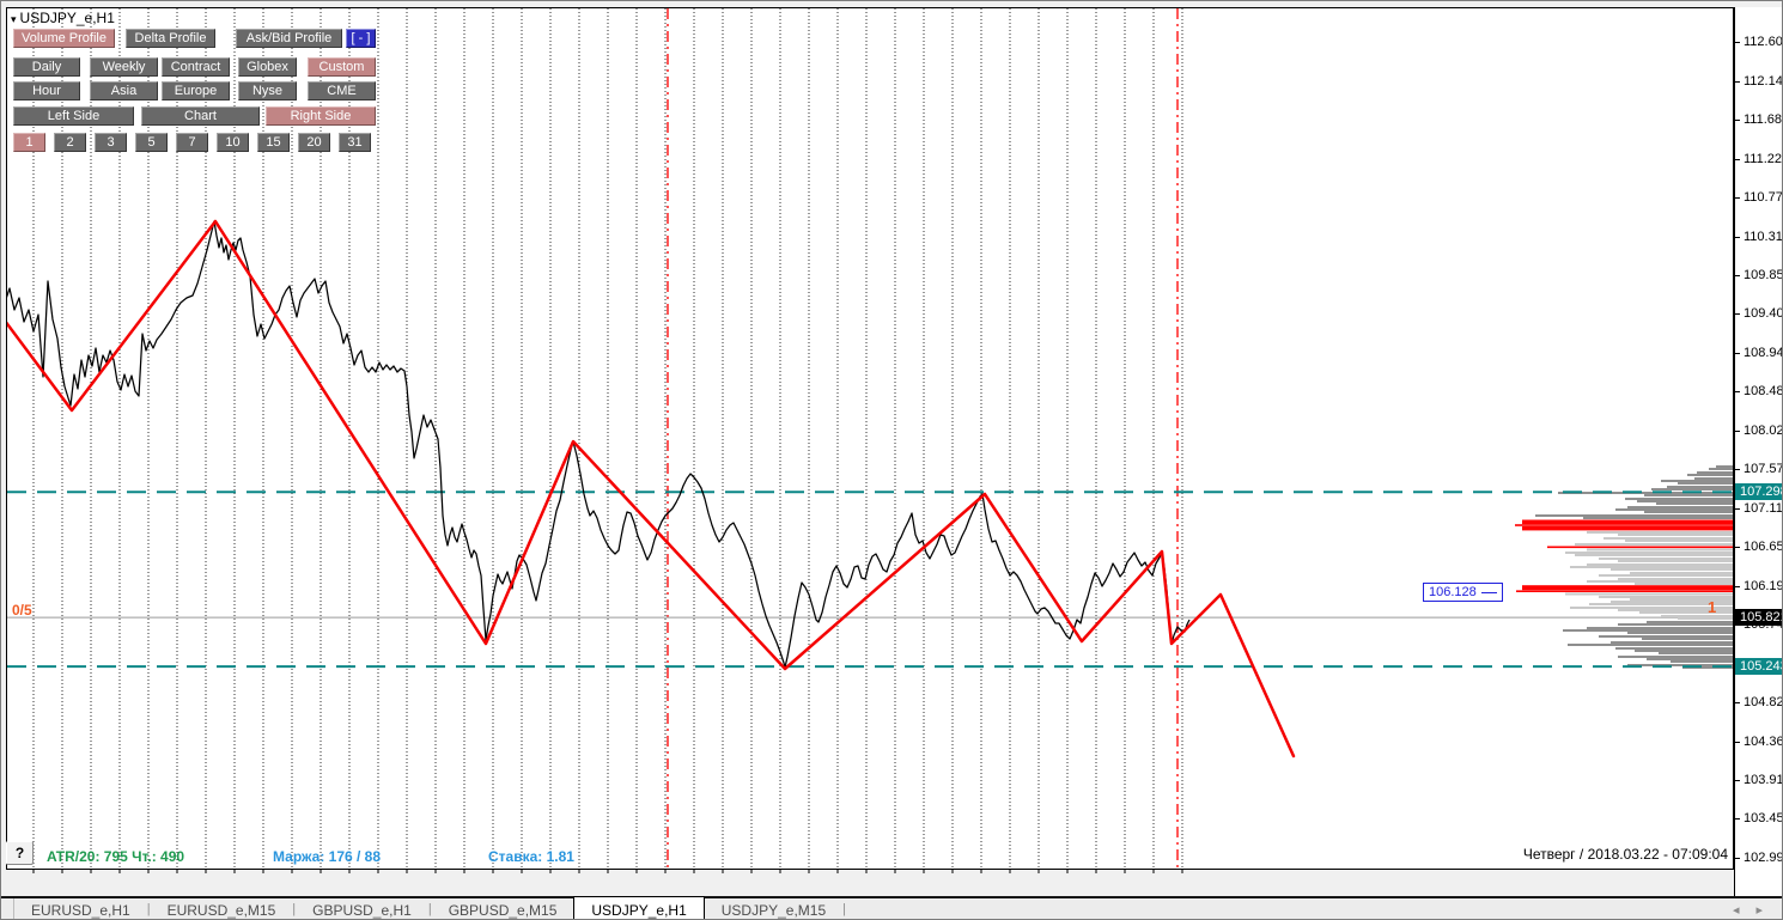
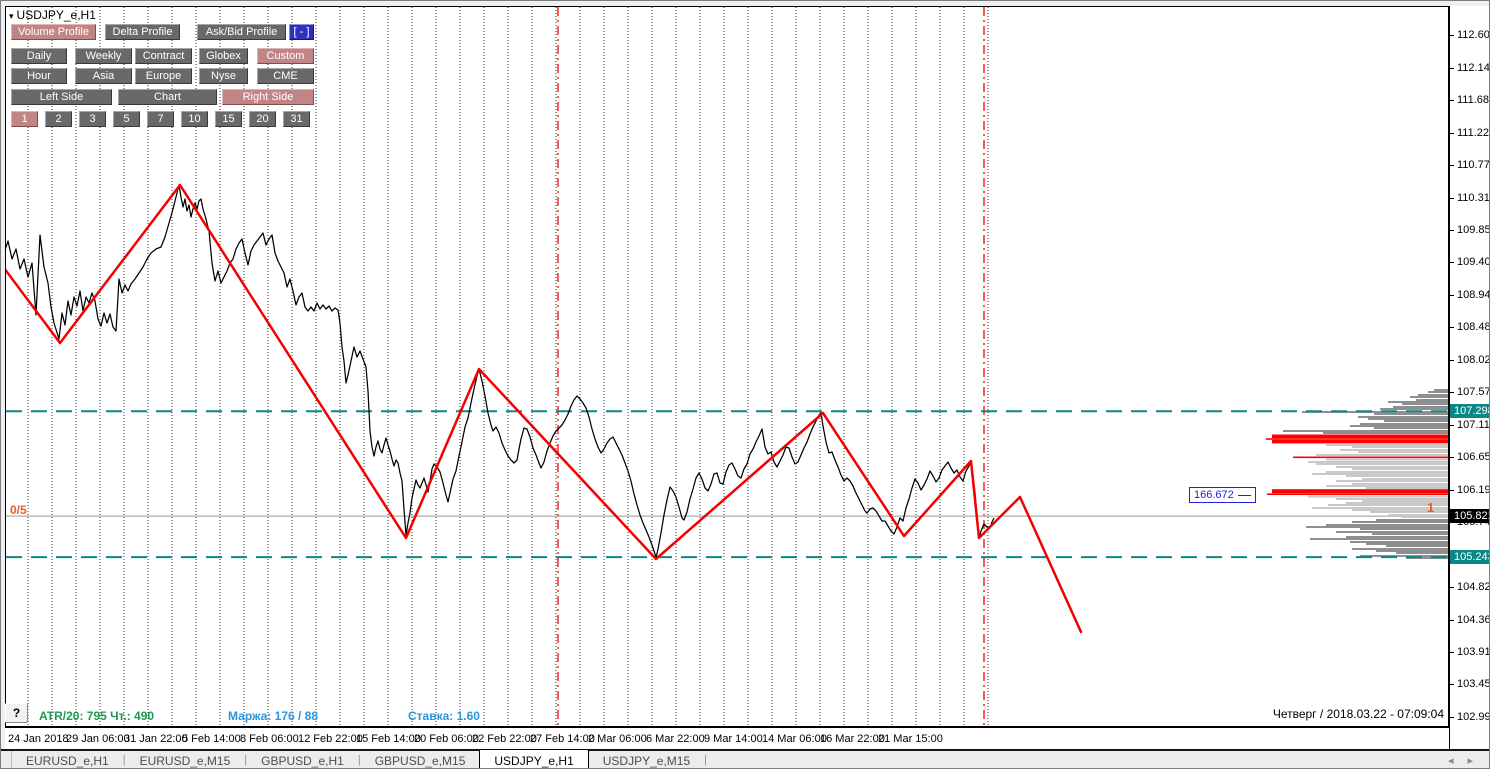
  ▾ USDJPY_e,H1
  Volume Profile
  Delta Profile
  Ask/Bid Profile
  [ - ]
  Daily
  Weekly
  Contract
  Globex
  Custom
  Hour
  Asia
  Europe
  Nyse
  CME
  Left Side
  Chart
  Right Side
  1
  2
  3
  5
  7
  10
  15
  20
  31
  0/5
  1
- 106.128
+ 166.672
  ?
  ATR/20: 795 Чт.: 490
  Маржа: 176 / 88
- Ставка: 1.81
+ Ставка: 1.60
  Четверг / 2018.03.22 - 07:09:04
  112.60
  112.14
  111.68
  111.22
  110.77
  110.31
  109.85
  109.40
  108.94
  108.48
  108.02
  107.57
  107.11
  106.65
  106.19
  104.82
  104.36
  103.91
  103.45
  102.99
  107.29
  105.82
  105.24
+ 24 Jan 2018
+ 29 Jan 06:00
+ 31 Jan 22:00
+ 5 Feb 14:00
+ 8 Feb 06:00
+ 12 Feb 22:00
+ 15 Feb 14:00
+ 20 Feb 06:00
+ 22 Feb 22:00
+ 27 Feb 14:00
+ 2 Mar 06:00
+ 6 Mar 22:00
+ 9 Mar 14:00
+ 14 Mar 06:00
+ 16 Mar 22:00
+ 21 Mar 15:00
  EURUSD_e,H1
  |
  EURUSD_e,M15
  |
  GBPUSD_e,H1
  |
  GBPUSD_e,M15
  USDJPY_e,H1
  USDJPY_e,M15
  |
  ◂▸
